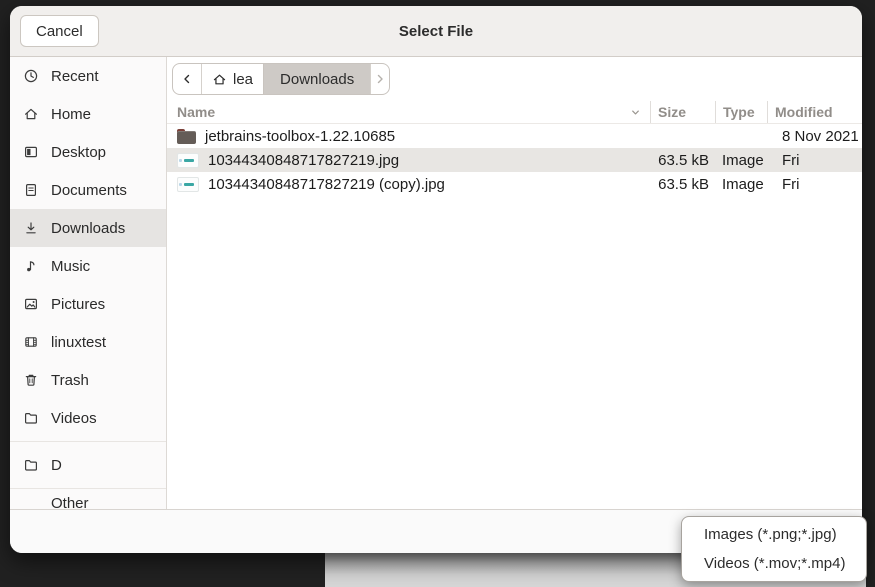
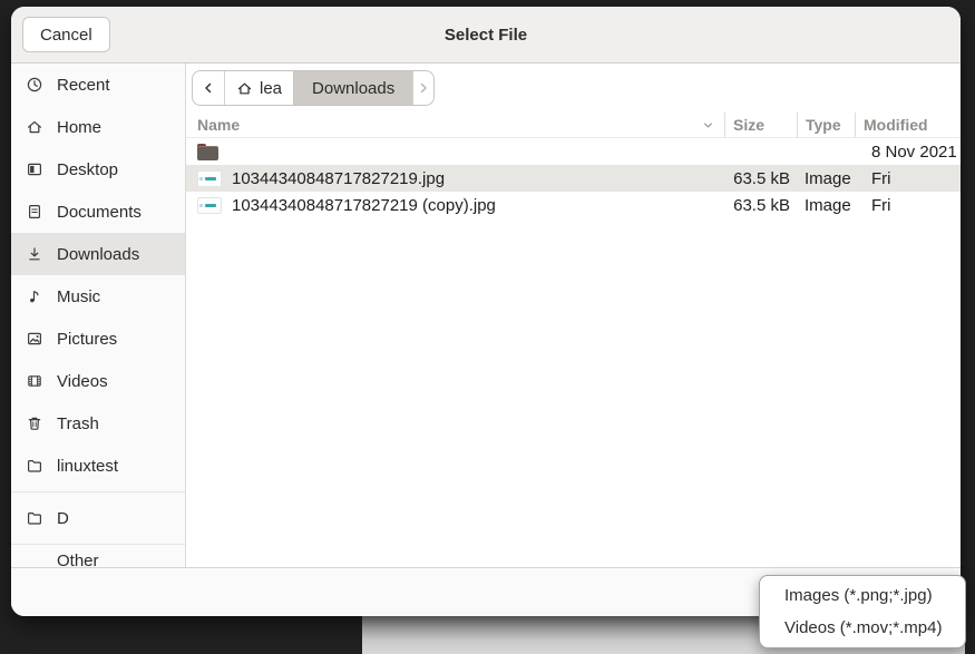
  Cancel
  Select File
  Recent
  Home
  Desktop
  Documents
  Downloads
  Music
  Pictures
- linuxtest
+ Videos
  Trash
- Videos
+ linuxtest
  D
  lea
  Downloads
  Name
  Size
  Type
  Modified
- jetbrains-toolbox-1.22.10685
  8 Nov 2021
  10344340848717827219.jpg
  63.5 kB
  Image
  Fri
  10344340848717827219 (copy).jpg
  63.5 kB
  Image
  Fri
  Images (*.png;*.jpg)
  Videos (*.mov;*.mp4)
